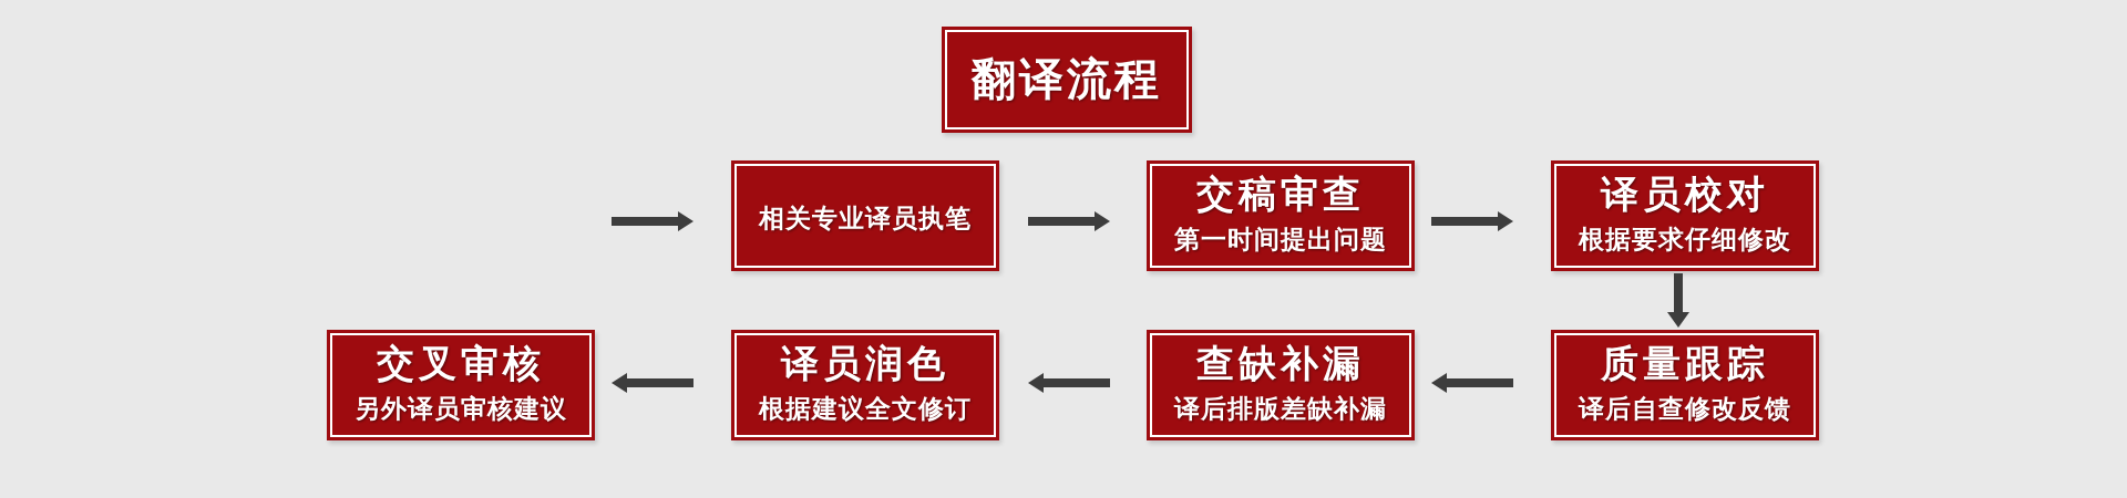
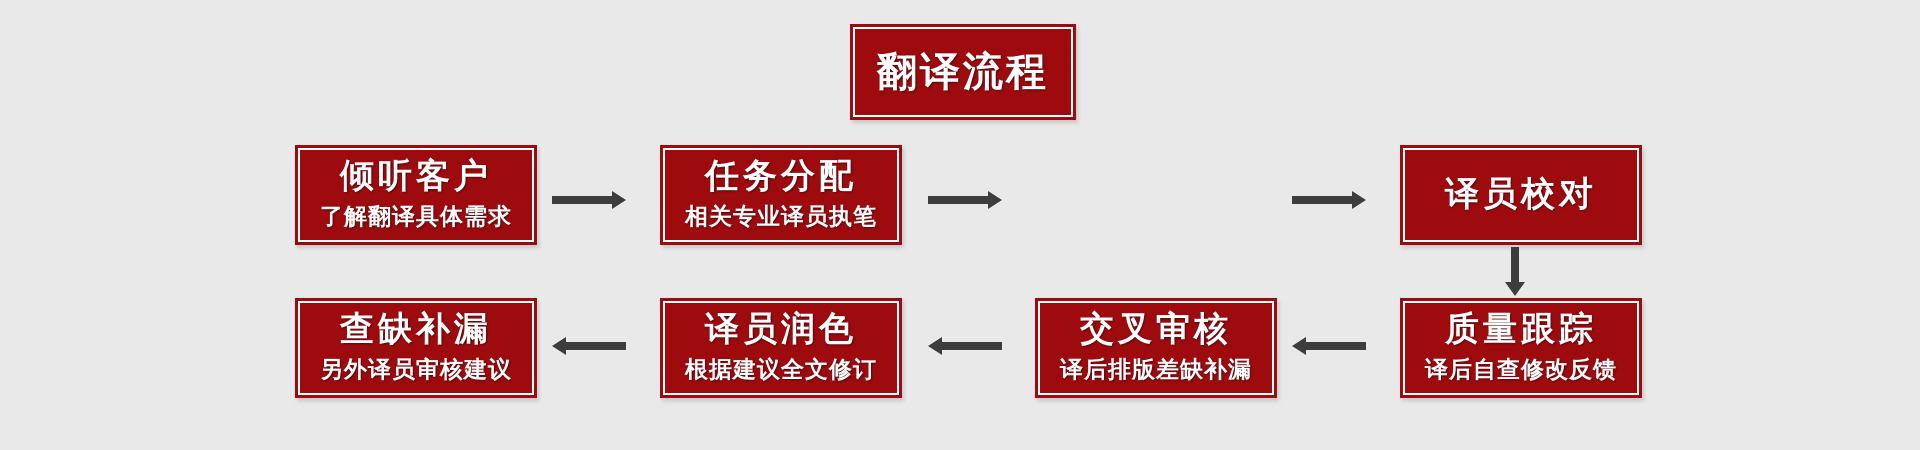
  翻译流程
+ 倾听客户
+ 了解翻译具体需求
+ 任务分配
  相关专业译员执笔
- 交稿审查
- 第一时间提出问题
  译员校对
- 根据要求仔细修改
- 交叉审核
+ 查缺补漏
  另外译员审核建议
  译员润色
  根据建议全文修订
- 查缺补漏
+ 交叉审核
  译后排版差缺补漏
  质量跟踪
  译后自查修改反馈
